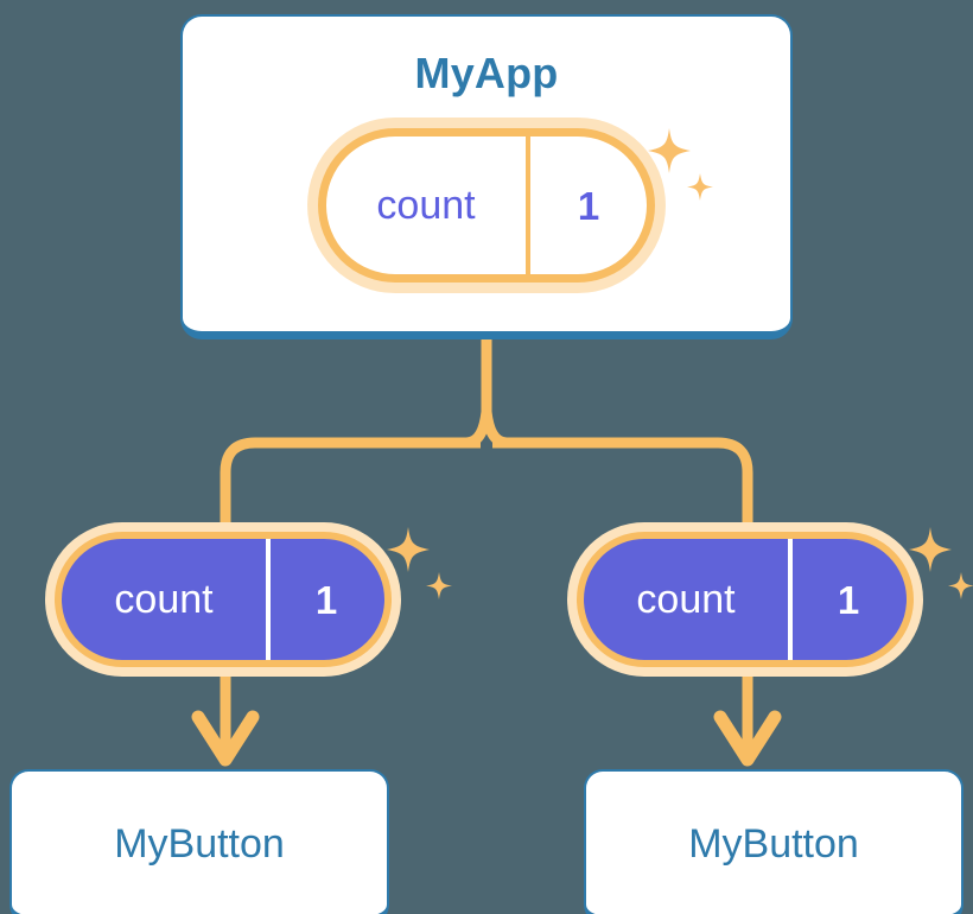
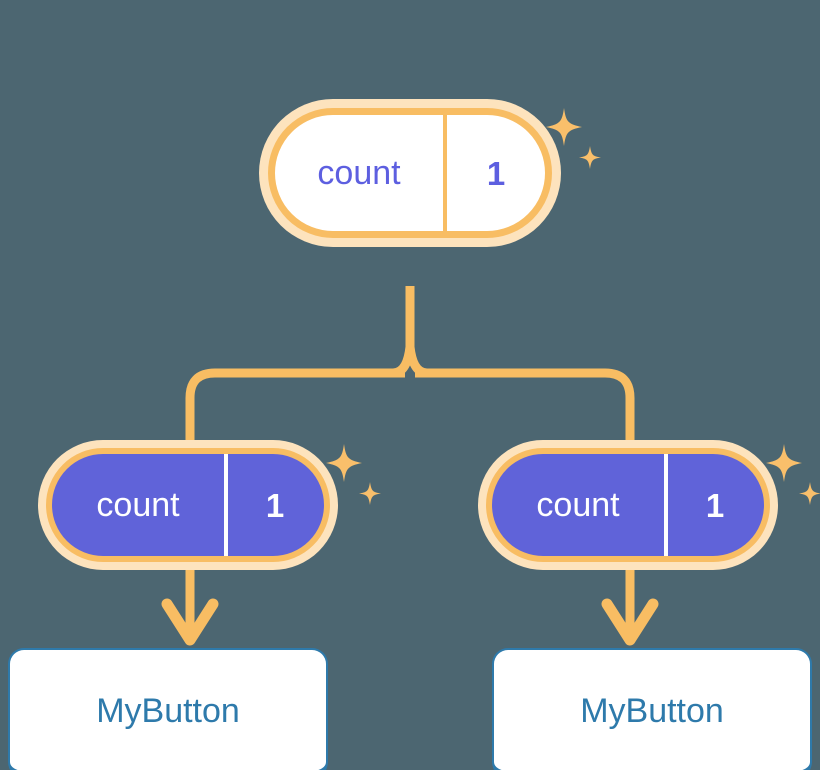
- MyApp
  count
  1
  count
  1
  MyButton
  count
  1
  MyButton
